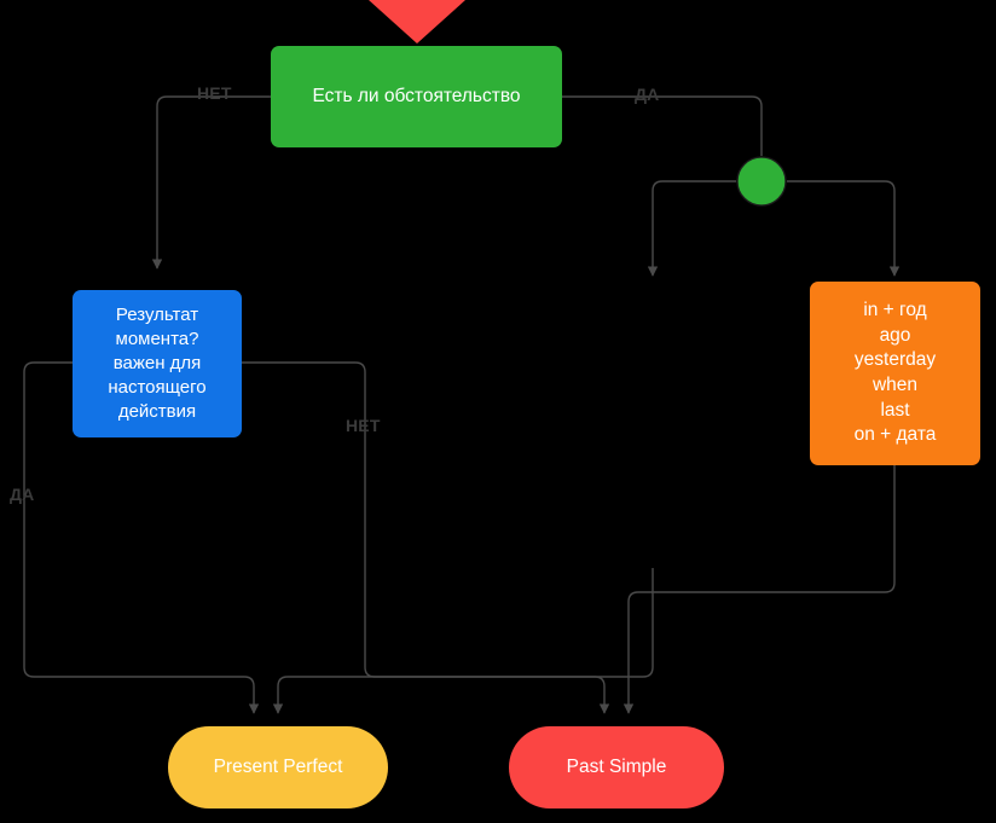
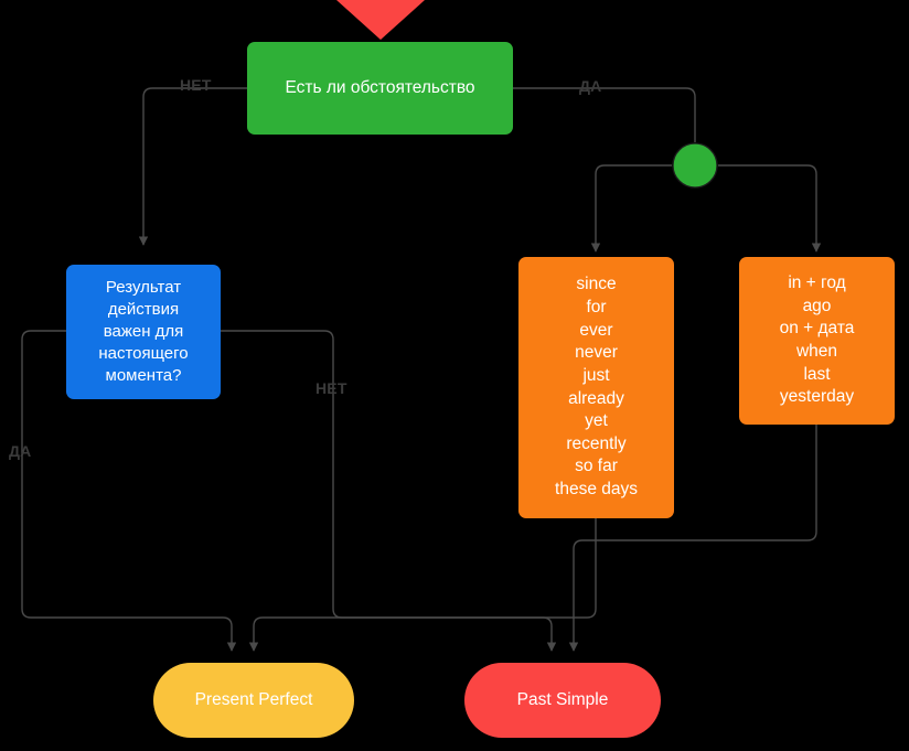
  Есть ли обстоятельство
  Результат
- момента?
+ действия
  важен для
  настоящего
- действия
+ момента?
+ since
+ for
+ ever
+ never
+ just
+ already
+ yet
+ recently
+ so far
+ these days
  in + год
  ago
- yesterday
+ on + дата
  when
  last
- on + дата
+ yesterday
  Present Perfect
  Past Simple
  НЕТ
  ДА
  ДА
  НЕТ
